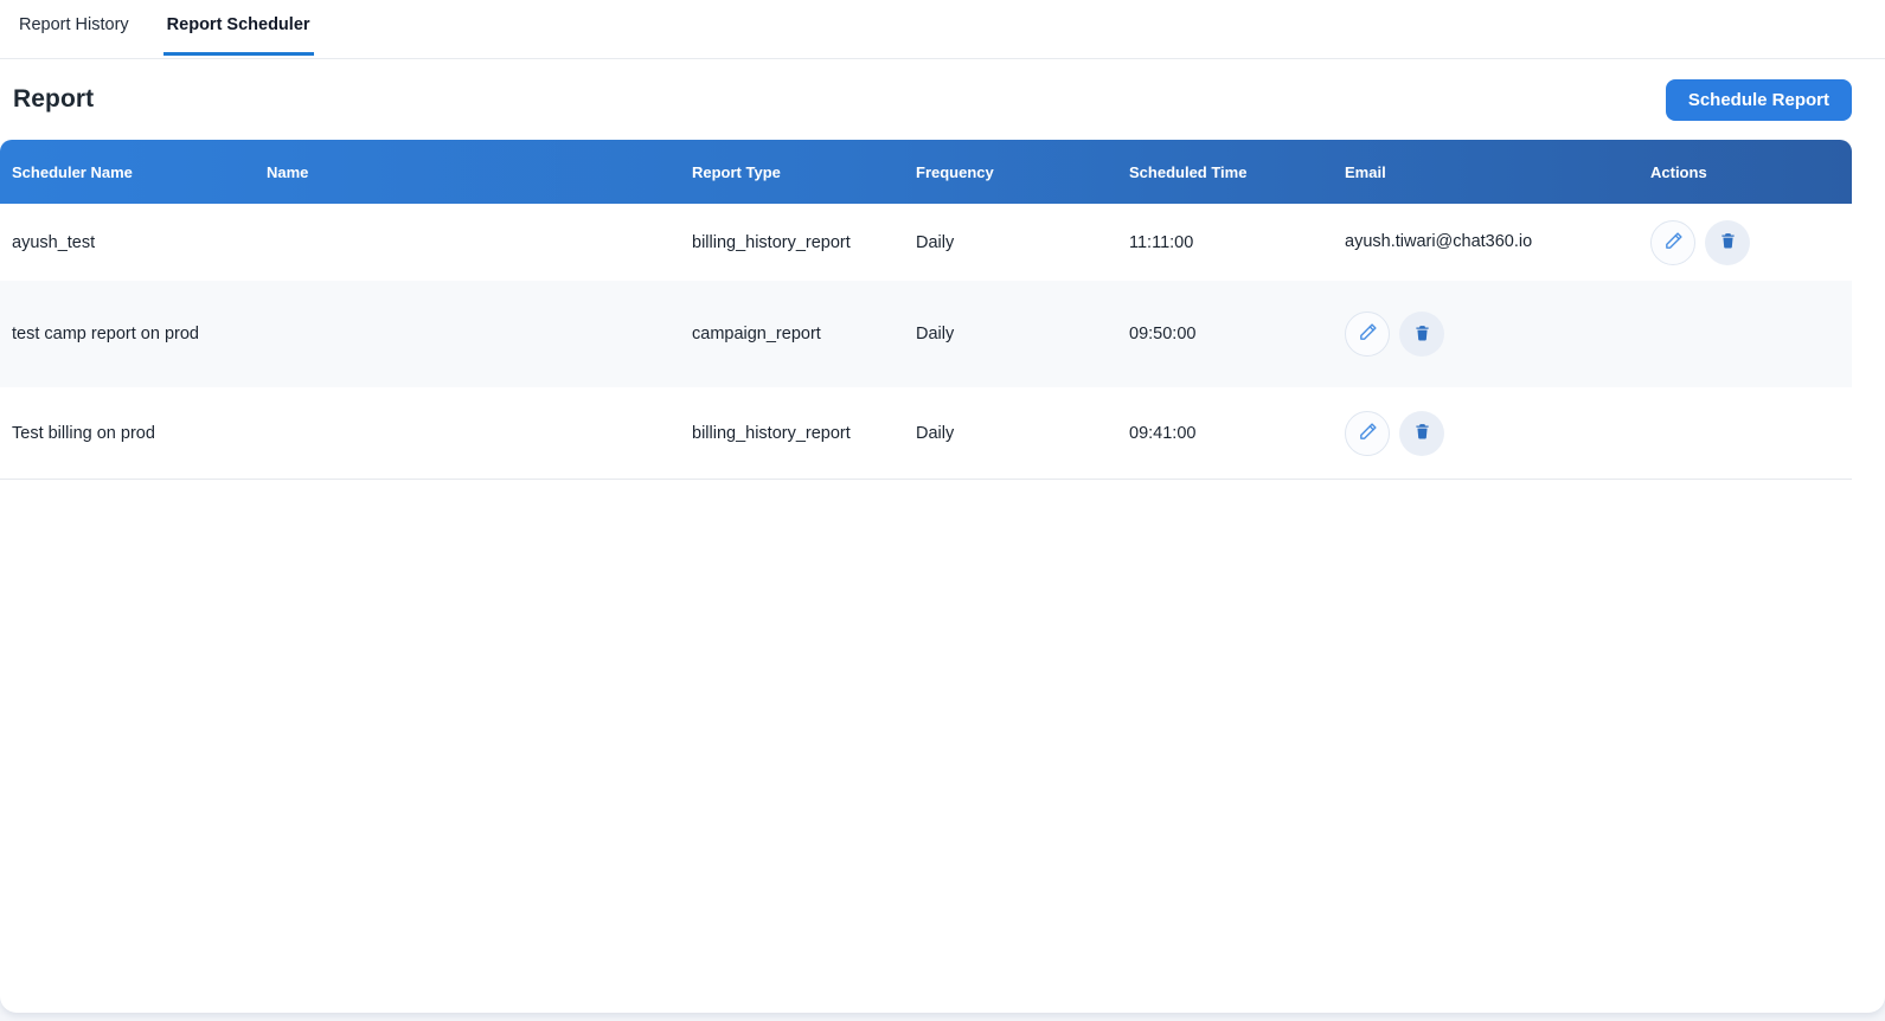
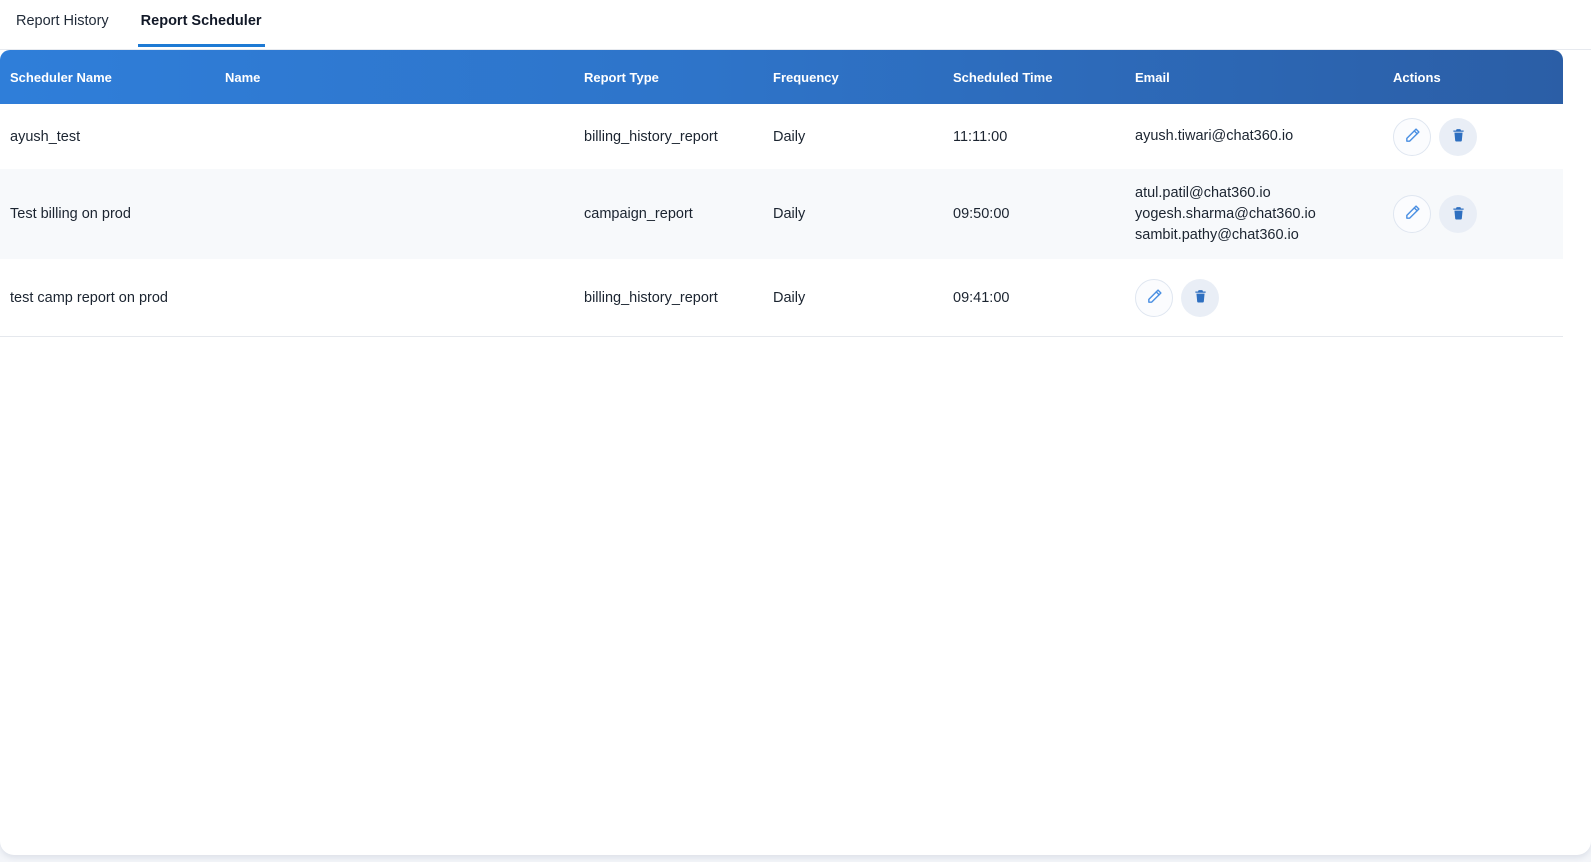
  Report History
  Report Scheduler
- Report
- Schedule Report
  Scheduler Name
  Name
  Report Type
  Frequency
  Scheduled Time
  Email
  Actions
  ayush_test
  billing_history_report
  Daily
  11:11:00
  ayush.tiwari@chat360.io
- test camp report on prod
+ Test billing on prod
  campaign_report
  Daily
  09:50:00
+ atul.patil@chat360.io
+ yogesh.sharma@chat360.io
+ sambit.pathy@chat360.io
- Test billing on prod
+ test camp report on prod
  billing_history_report
  Daily
  09:41:00
